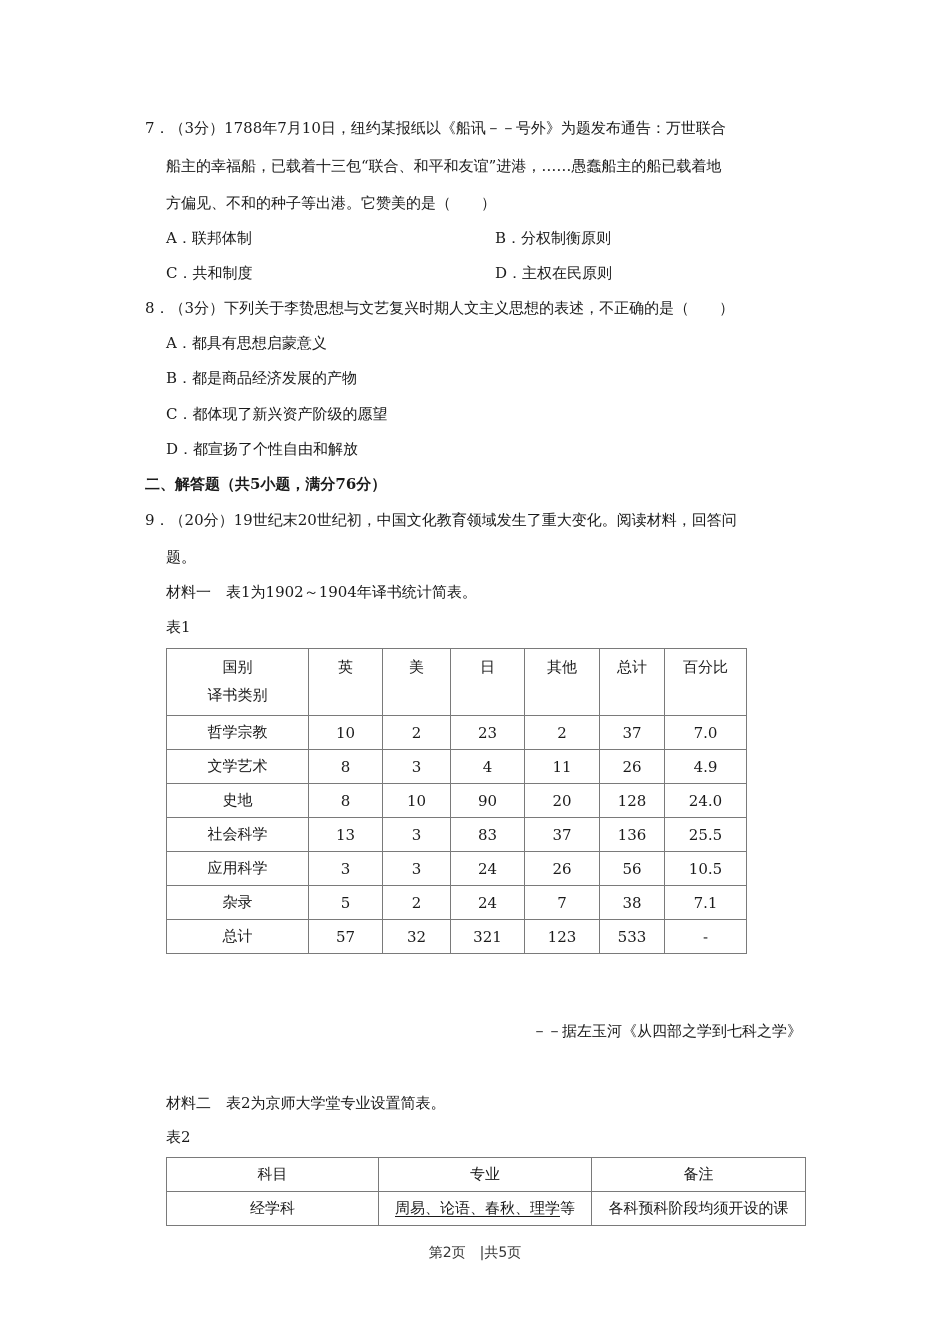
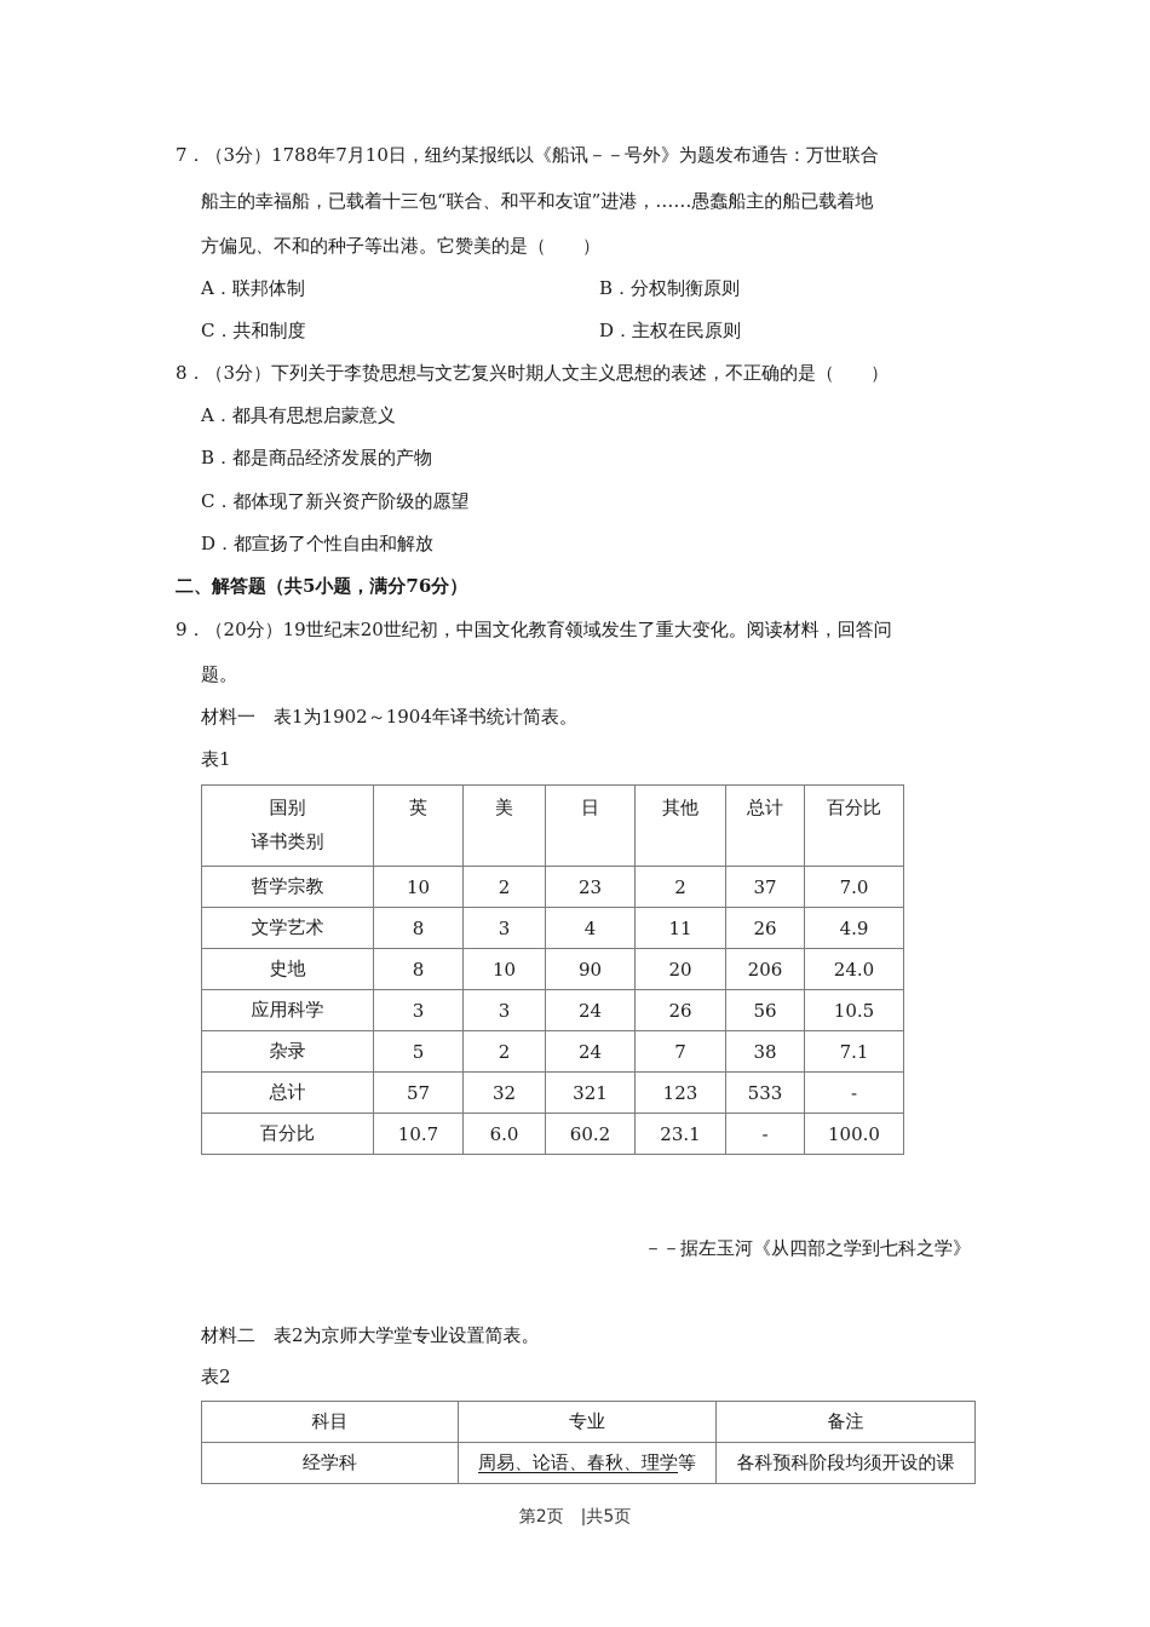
  7．（3分）1788年7月10日，纽约某报纸以《船讯－－号外》为题发布通告：万世联合
  船主的幸福船，已载着十三包“联合、和平和友谊”进港，……愚蠢船主的船已载着地
  方偏见、不和的种子等出港。它赞美的是（ ）
  A．联邦体制
  B．分权制衡原则
  C．共和制度
  D．主权在民原则
  8．（3分）下列关于李贽思想与文艺复兴时期人文主义思想的表述，不正确的是（ ）
  A．都具有思想启蒙意义
  B．都是商品经济发展的产物
  C．都体现了新兴资产阶级的愿望
  D．都宣扬了个性自由和解放
  二、解答题（共5小题，满分76分）
  9．（20分）19世纪末20世纪初，中国文化教育领域发生了重大变化。阅读材料，回答问
  题。
  材料一 表1为1902～1904年译书统计简表。
  表1
  国别 译书类别	英	美	日	其他	总计	百分比
  哲学宗教	10	2	23	2	37	7.0
  文学艺术	8	3	4	11	26	4.9
- 史地	8	10	90	20	128	24.0
+ 史地	8	10	90	20	206	24.0
- 社会科学	13	3	83	37	136	25.5
  应用科学	3	3	24	26	56	10.5
  杂录	5	2	24	7	38	7.1
  总计	57	32	321	123	533	-
+ 百分比	10.7	6.0	60.2	23.1	-	100.0
  －－据左玉河《从四部之学到七科之学》
  材料二 表2为京师大学堂专业设置简表。
  表2
  科目	专业	备注
  经学科	周易、论语、春秋、理学等	各科预科阶段均须开设的课
  第2页 |共5页
